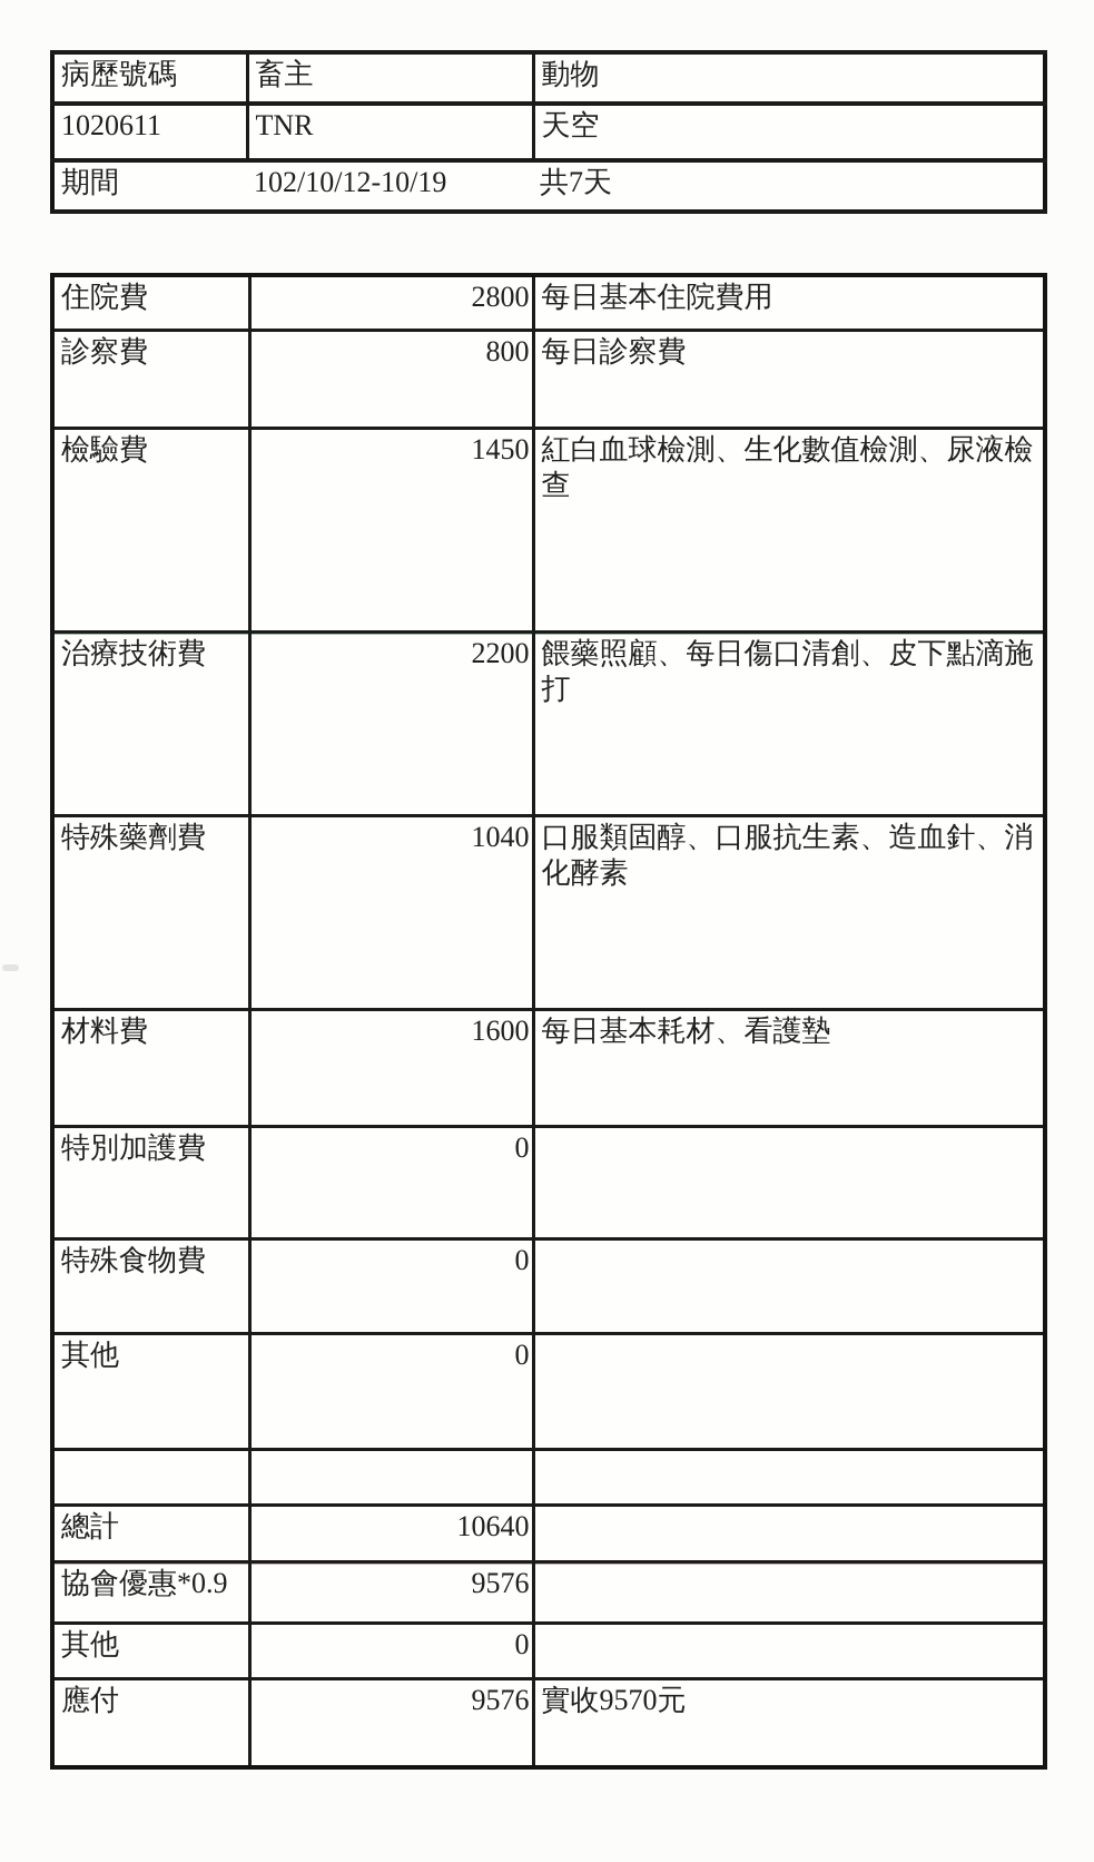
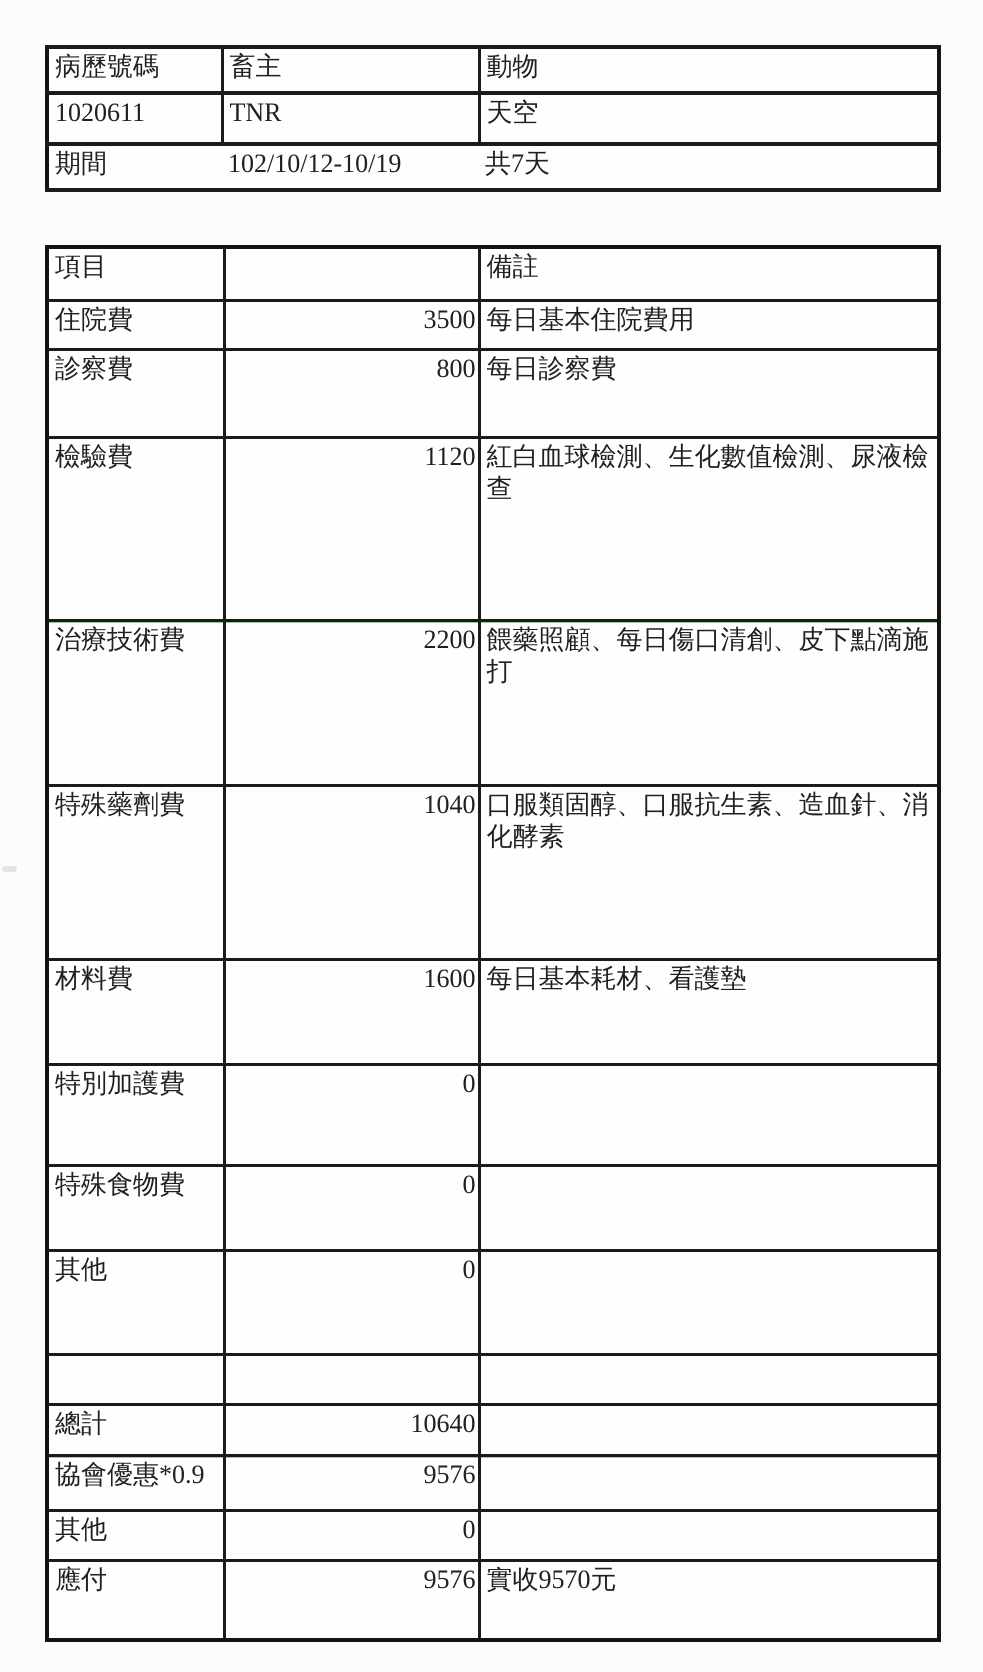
  病歷號碼	畜主	動物
  1020611	TNR	天空
  期間	102/10/12-10/19	共7天
+ 項目		備註
- 住院費	2800	每日基本住院費用
+ 住院費	3500	每日基本住院費用
  診察費	800	每日診察費
- 檢驗費	1450	紅白血球檢測、生化數值檢測、尿液檢查
+ 檢驗費	1120	紅白血球檢測、生化數值檢測、尿液檢查
  治療技術費	2200	餵藥照顧、每日傷口清創、皮下點滴施打
  特殊藥劑費	1040	口服類固醇、口服抗生素、造血針、消化酵素
  材料費	1600	每日基本耗材、看護墊
  特別加護費	0
  特殊食物費	0
  其他	0
  總計	10640
  協會優惠*0.9	9576
  其他	0
  應付	9576	實收9570元
